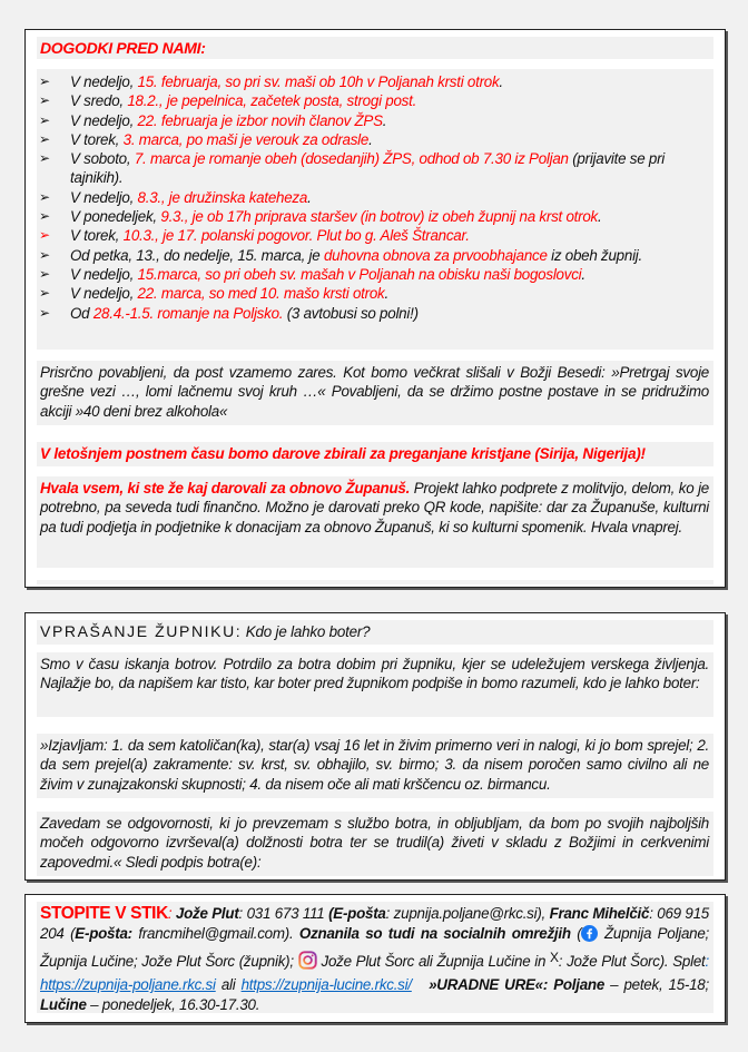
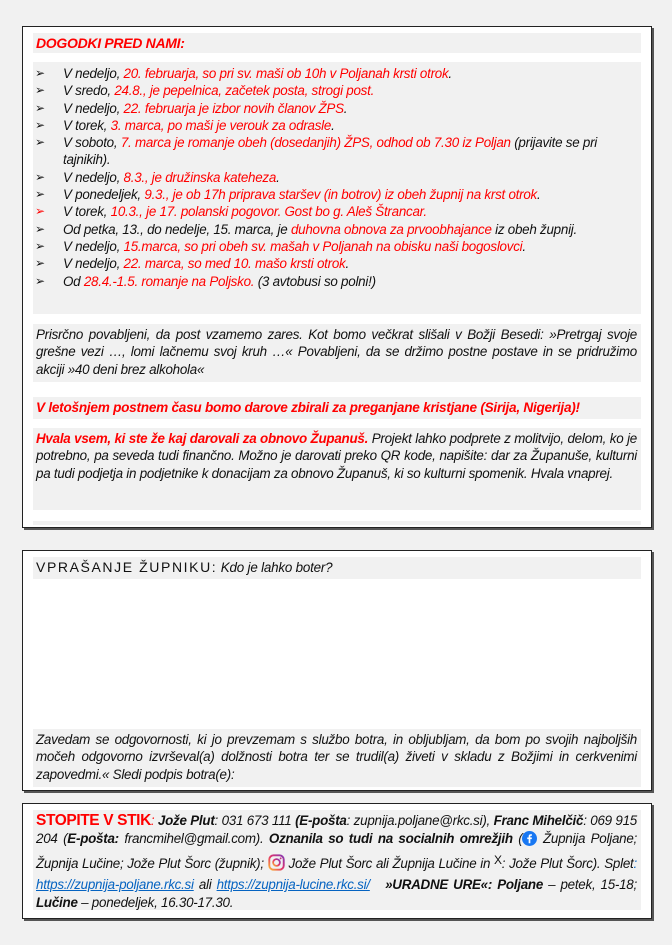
  DOGODKI PRED NAMI:
  ➢
- V nedeljo, 15. februarja, so pri sv. maši ob 10h v Poljanah krsti otrok.
+ V nedeljo, 20. februarja, so pri sv. maši ob 10h v Poljanah krsti otrok.
  ➢
- V sredo, 18.2., je pepelnica, začetek posta, strogi post.
+ V sredo, 24.8., je pepelnica, začetek posta, strogi post.
  ➢
  V nedeljo, 22. februarja je izbor novih članov ŽPS.
  ➢
  V torek, 3. marca, po maši je verouk za odrasle.
  ➢
  V soboto, 7. marca je romanje obeh (dosedanjih) ŽPS, odhod ob 7.30 iz Poljan (prijavite se pri tajnikih).
  ➢
  V nedeljo, 8.3., je družinska kateheza.
  ➢
  V ponedeljek, 9.3., je ob 17h priprava staršev (in botrov) iz obeh župnij na krst otrok.
  ➢
- V torek, 10.3., je 17. polanski pogovor. Plut bo g. Aleš Štrancar.
+ V torek, 10.3., je 17. polanski pogovor. Gost bo g. Aleš Štrancar.
  ➢
  Od petka, 13., do nedelje, 15. marca, je duhovna obnova za prvoobhajance iz obeh župnij.
  ➢
  V nedeljo, 15.marca, so pri obeh sv. mašah v Poljanah na obisku naši bogoslovci.
  ➢
  V nedeljo, 22. marca, so med 10. mašo krsti otrok.
  ➢
  Od 28.4.-1.5. romanje na Poljsko. (3 avtobusi so polni!)
  Prisrčno povabljeni, da post vzamemo zares. Kot bomo večkrat slišali v Božji Besedi: »Pretrgaj svoje grešne vezi …, lomi lačnemu svoj kruh …« Povabljeni, da se držimo postne postave in se pridružimo akciji »40 deni brez alkohola«
  V letošnjem postnem času bomo darove zbirali za preganjane kristjane (Sirija, Nigerija)!
  Hvala vsem, ki ste že kaj darovali za obnovo Županuš. Projekt lahko podprete z molitvijo, delom, ko je potrebno, pa seveda tudi finančno. Možno je darovati preko QR kode, napišite: dar za Županuše, kulturni pa tudi podjetja in podjetnike k donacijam za obnovo Županuš, ki so kulturni spomenik. Hvala vnaprej.
  VPRAŠANJE ŽUPNIKU: Kdo je lahko boter?
- Smo v času iskanja botrov. Potrdilo za botra dobim pri župniku, kjer se udeležujem verskega življenja. Najlažje bo, da napišem kar tisto, kar boter pred župnikom podpiše in bomo razumeli, kdo je lahko boter:
- »Izjavljam: 1. da sem katoličan(ka), star(a) vsaj 16 let in živim primerno veri in nalogi, ki jo bom sprejel; 2. da sem prejel(a) zakramente: sv. krst, sv. obhajilo, sv. birmo; 3. da nisem poročen samo civilno ali ne živim v zunajzakonski skupnosti; 4. da nisem oče ali mati krščencu oz. birmancu.
  Zavedam se odgovornosti, ki jo prevzemam s službo botra, in obljubljam, da bom po svojih najboljših močeh odgovorno izvrševal(a) dolžnosti botra ter se trudil(a) živeti v skladu z Božjimi in cerkvenimi zapovedmi.« Sledi podpis botra(e):
  STOPITE V STIK: Jože Plut: 031 673 111 (E-pošta: zupnija.poljane@rkc.si), Franc Mihelčič: 069 915 204 (E-pošta: francmihel@gmail.com). Oznanila so tudi na socialnih omrežjih ( Župnija Poljane; Župnija Lučine; Jože Plut Šorc (župnik); Jože Plut Šorc ali Župnija Lučine in X: Jože Plut Šorc). Splet: https://zupnija-poljane.rkc.si ali https://zupnija-lucine.rkc.si/ »URADNE URE«: Poljane – petek, 15-18; Lučine – ponedeljek, 16.30-17.30.
